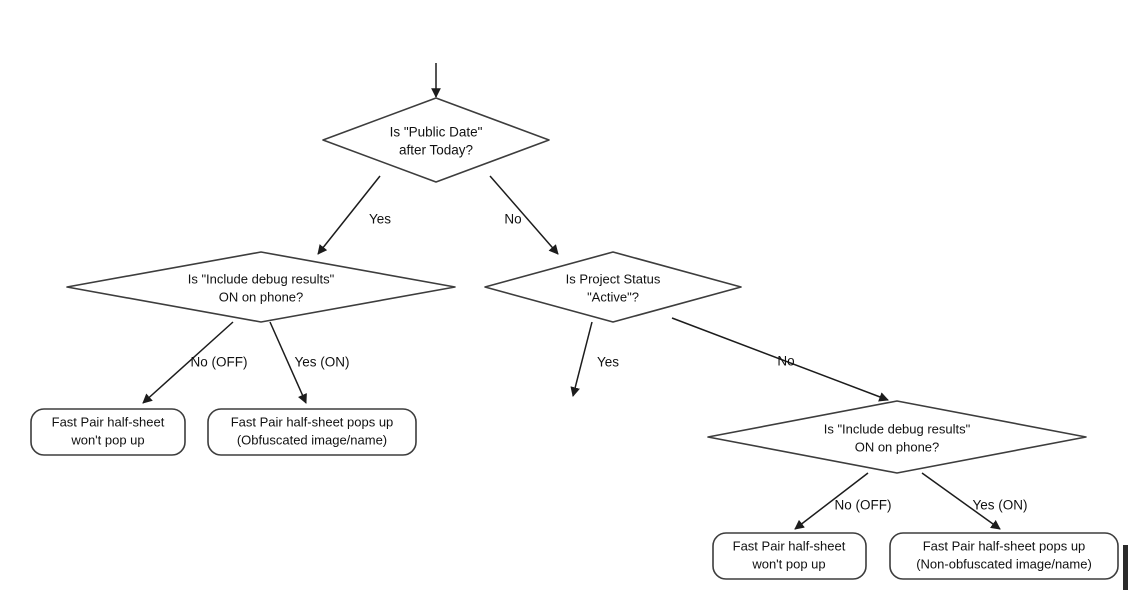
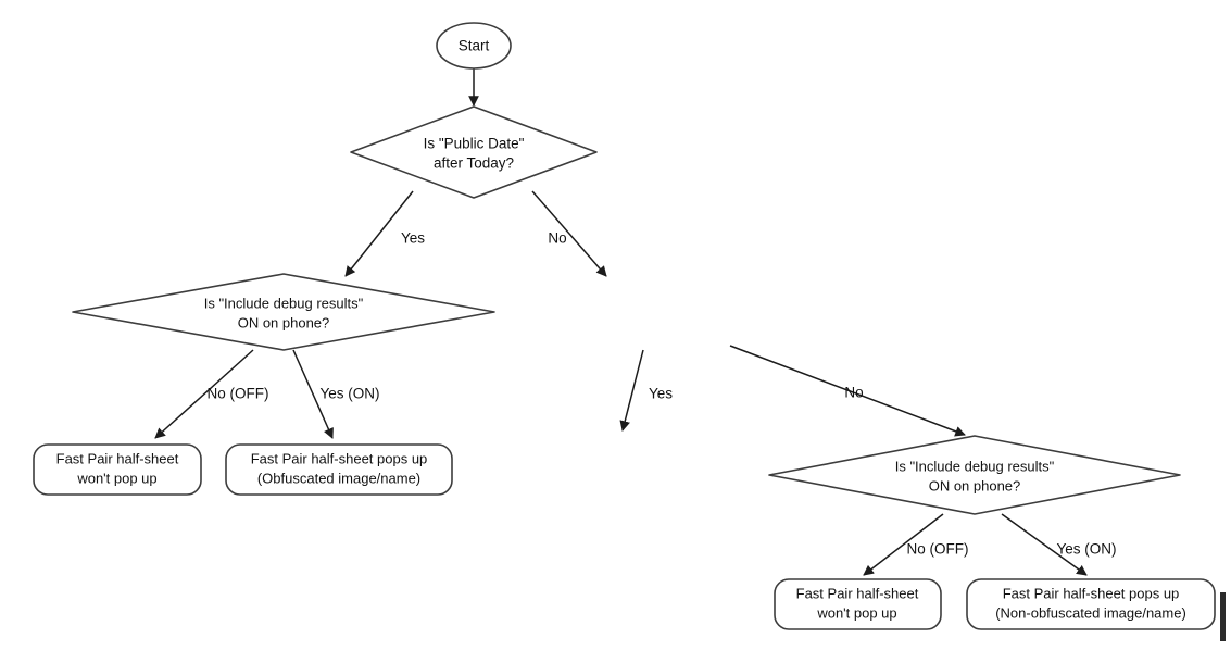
  Yes
  No
  No (OFF)
  Yes (ON)
  Yes
  No
  No (OFF)
  Yes (ON)
+ Start
  Is "Public Date"
  after Today?
  Is "Include debug results"
  ON on phone?
- Is Project Status
- "Active"?
  Is "Include debug results"
  ON on phone?
  Fast Pair half-sheet
  won't pop up
  Fast Pair half-sheet pops up
  (Obfuscated image/name)
  Fast Pair half-sheet
  won't pop up
  Fast Pair half-sheet pops up
  (Non-obfuscated image/name)
